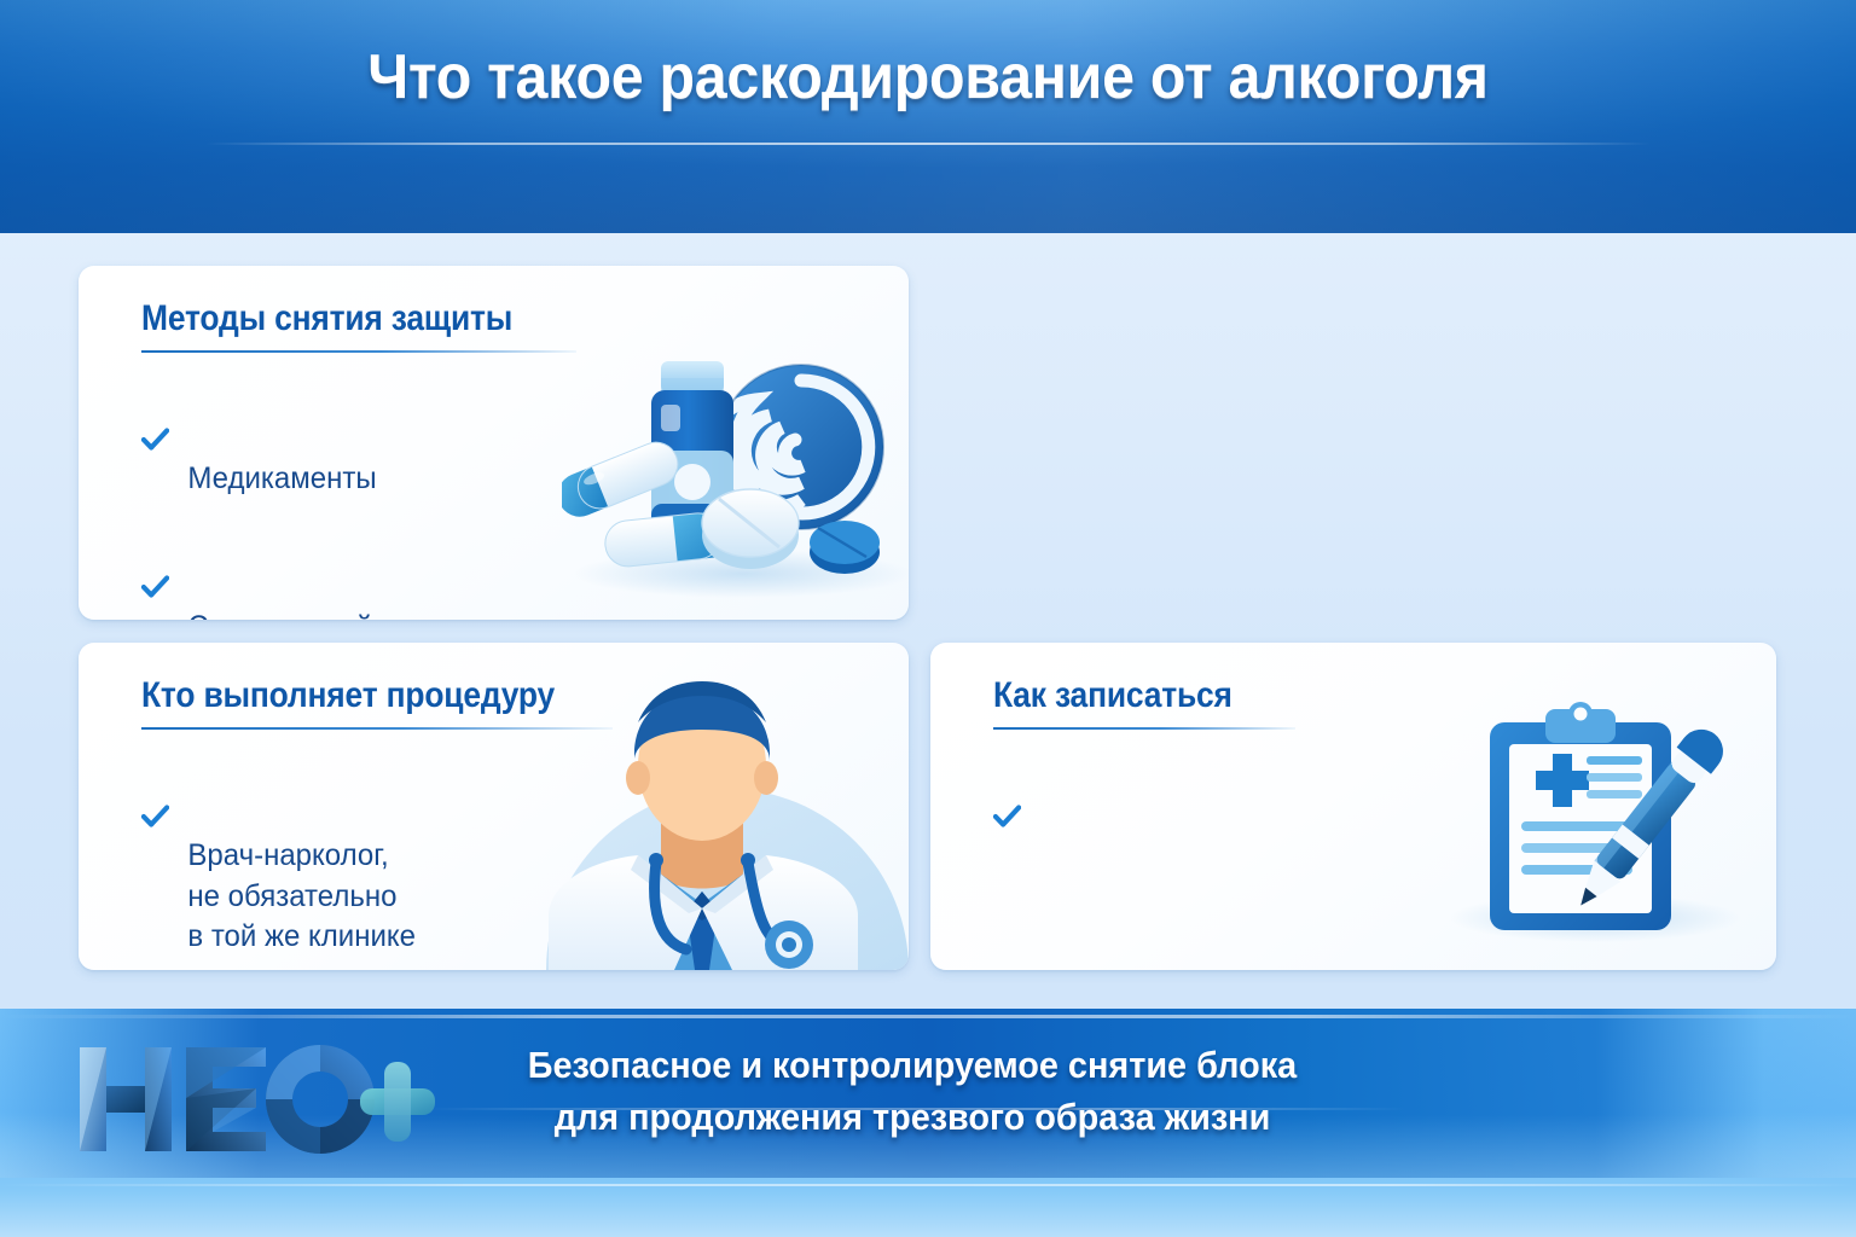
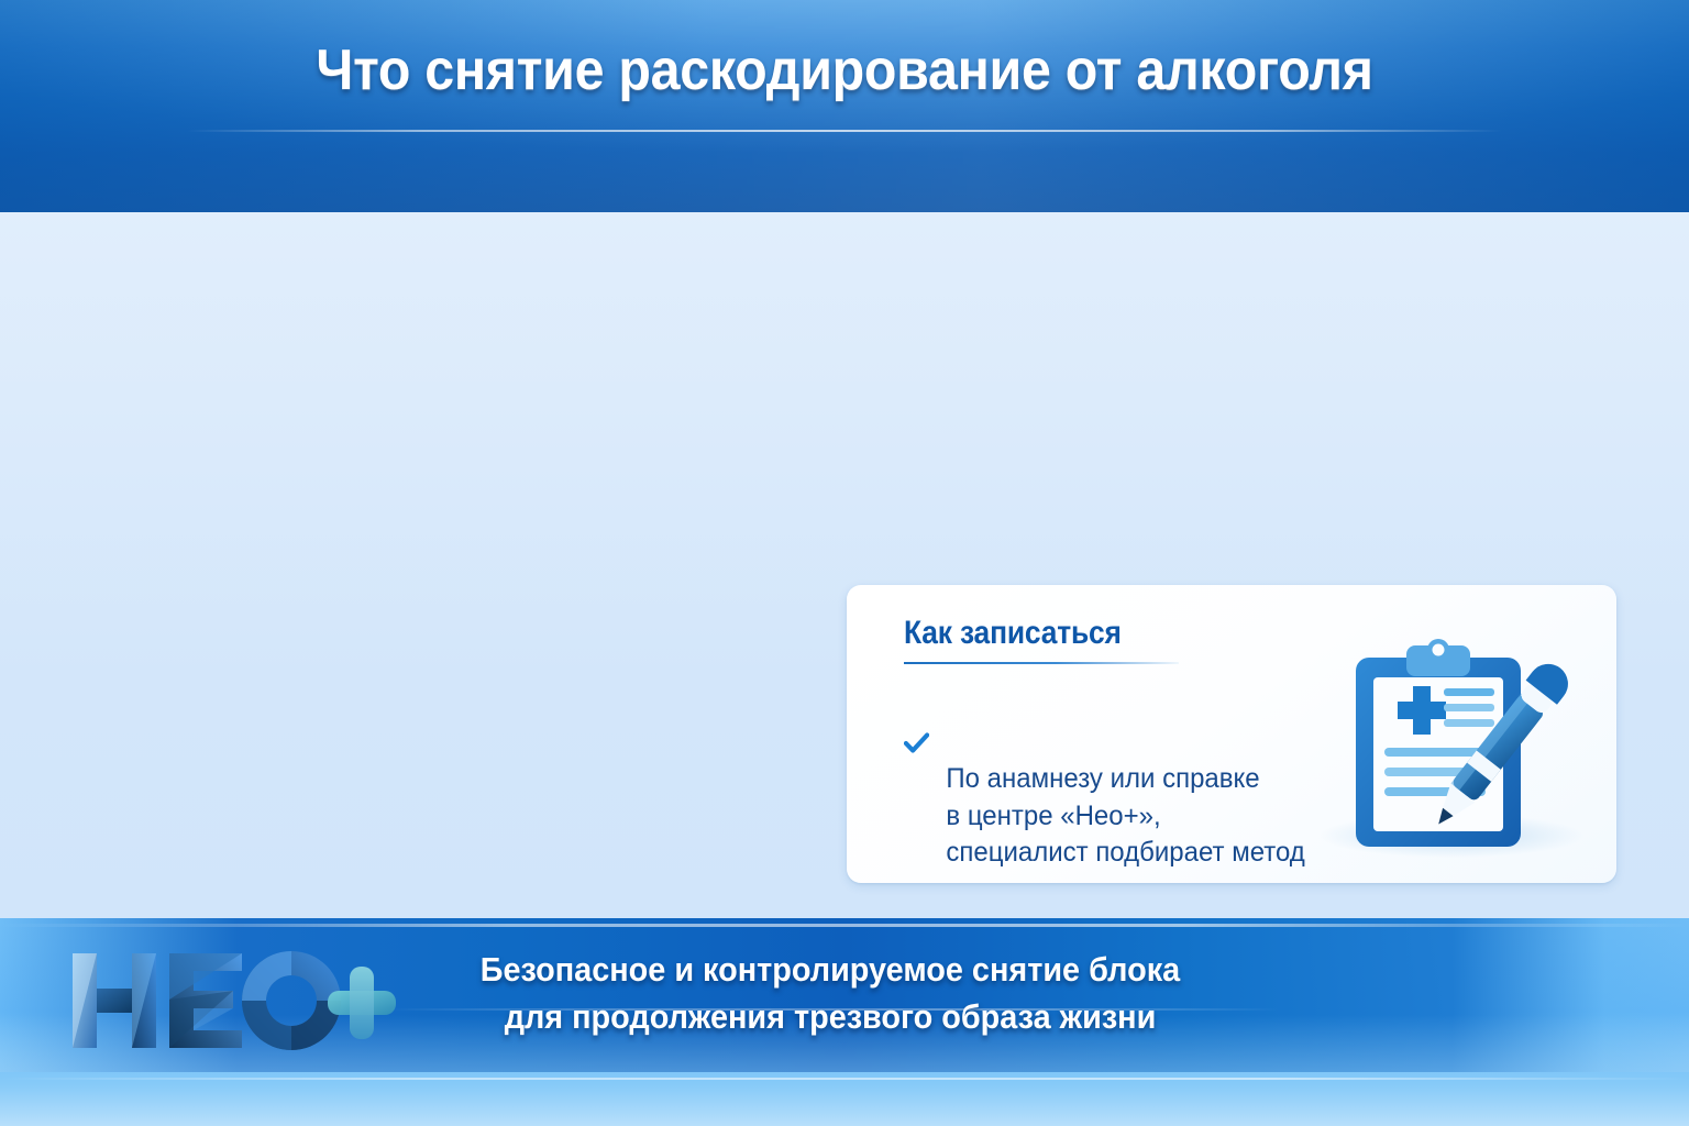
- Что такое раскодирование от алкоголя
+ Что снятие раскодирование от алкоголя
- Методы снятия защиты
- Медикаменты
- Кто выполняет процедуру
- Врач-нарколог,
- не обязательно
- в той же клинике
  Как записаться
+ По анамнезу или справке
+ в центре «Нео+»,
+ специалист подбирает метод
  Безопасное и контролируемое снятие блока
  для продолжения трезвого образа жизни
